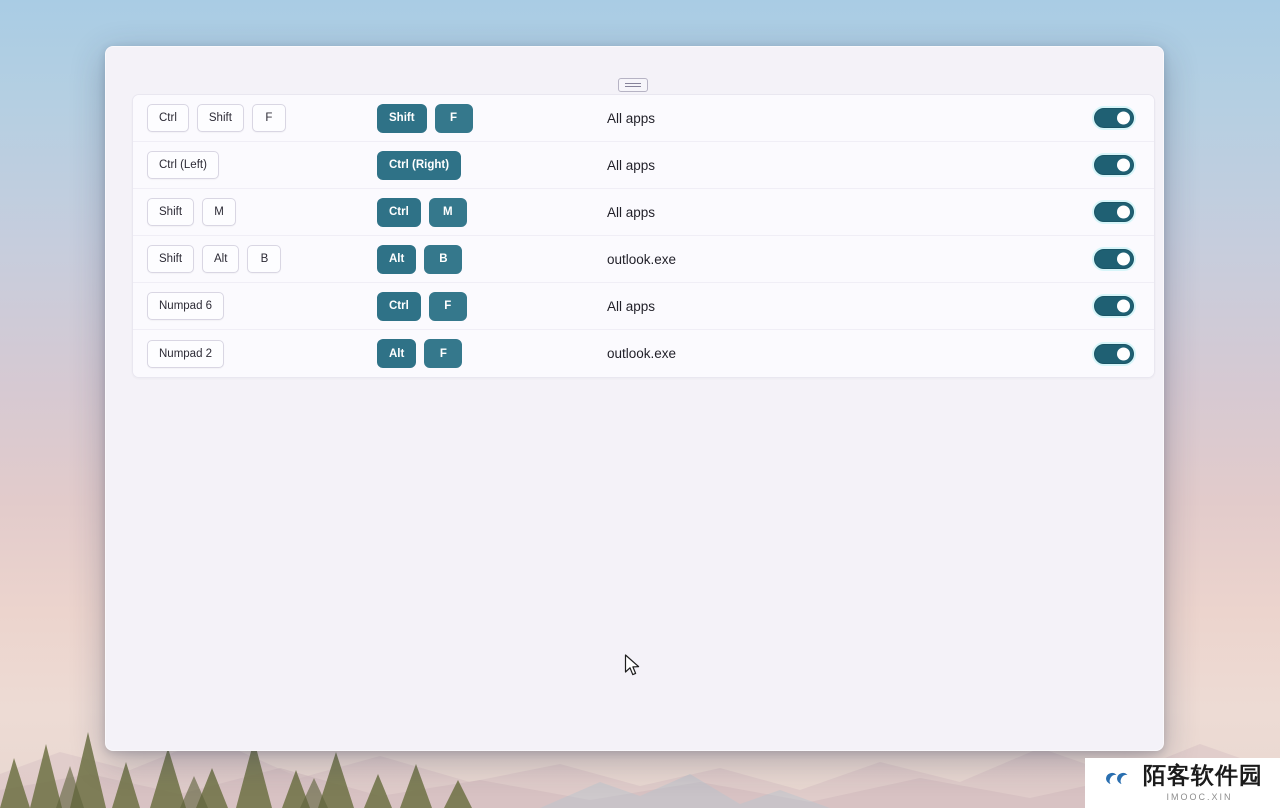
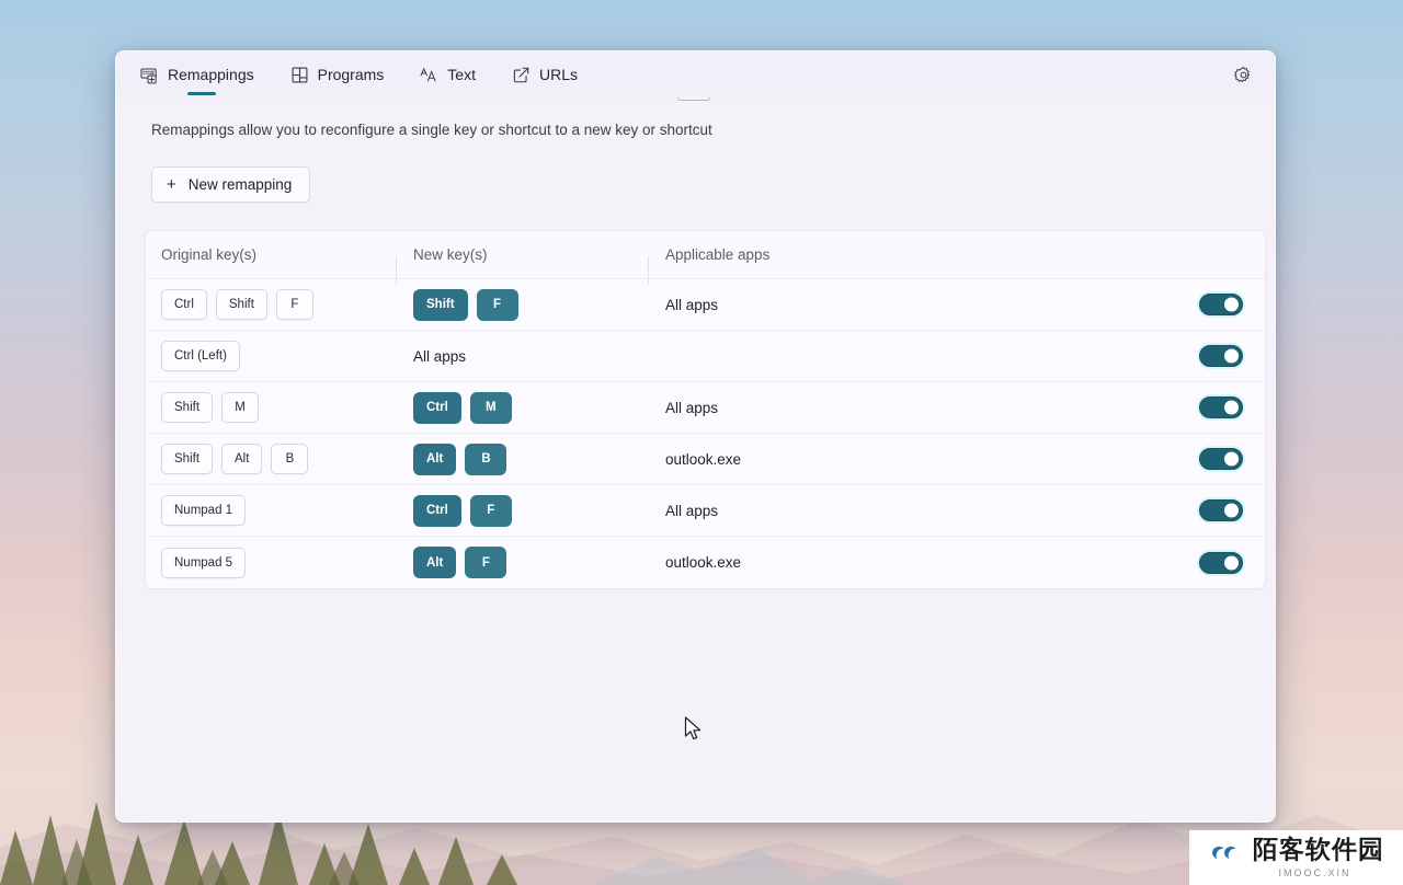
+ Remappings
+ Programs
+ Text
+ URLs
+ Remappings allow you to reconfigure a single key or shortcut to a new key or shortcut
+ +
+ New remapping
+ Original key(s)
+ New key(s)
+ Applicable apps
  Ctrl
  Shift
  F
  Shift
  F
  All apps
  Ctrl (Left)
- Ctrl (Right)
  All apps
  Shift
  M
  Ctrl
  M
  All apps
  Shift
  Alt
  B
  Alt
  B
  outlook.exe
- Numpad 6
+ Numpad 1
  Ctrl
  F
  All apps
- Numpad 2
+ Numpad 5
  Alt
  F
  outlook.exe
  陌客软件园
  IMOOC.XIN
